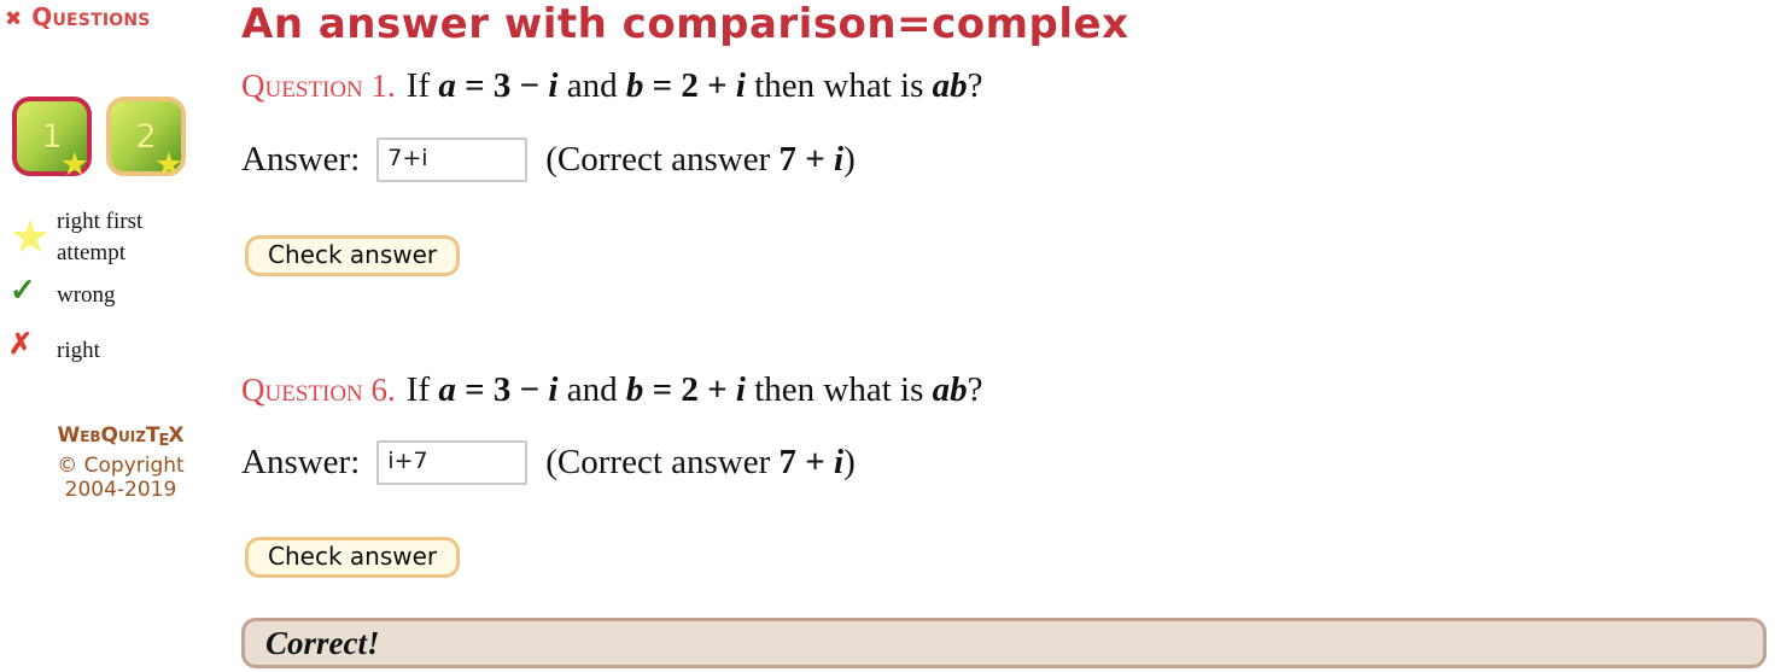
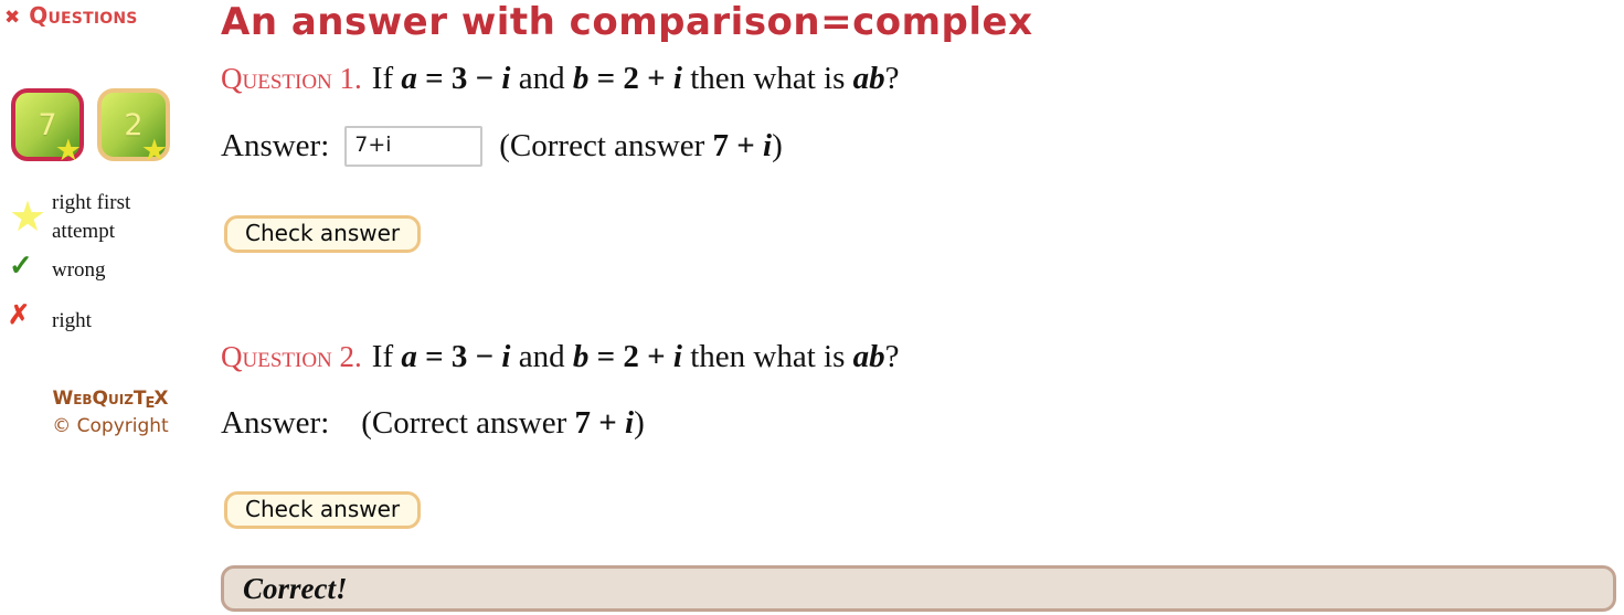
  ✖
  Questions
- 1
+ 7
  ★
  2
  ★
  ★
  right first
  attempt
  ✓
  wrong
  ✗
  right
  WebQuizTEX
  © Copyright
- 2004-2019
  An answer with comparison=complex
  Question 1. If a = 3 − i and b = 2 + i then what is ab?
  Answer:
  7+i
  (Correct answer 7 + i)
  Check answer
- Question 6. If a = 3 − i and b = 2 + i then what is ab?
+ Question 2. If a = 3 − i and b = 2 + i then what is ab?
  Answer:
- i+7
  (Correct answer 7 + i)
  Check answer
  Correct!
